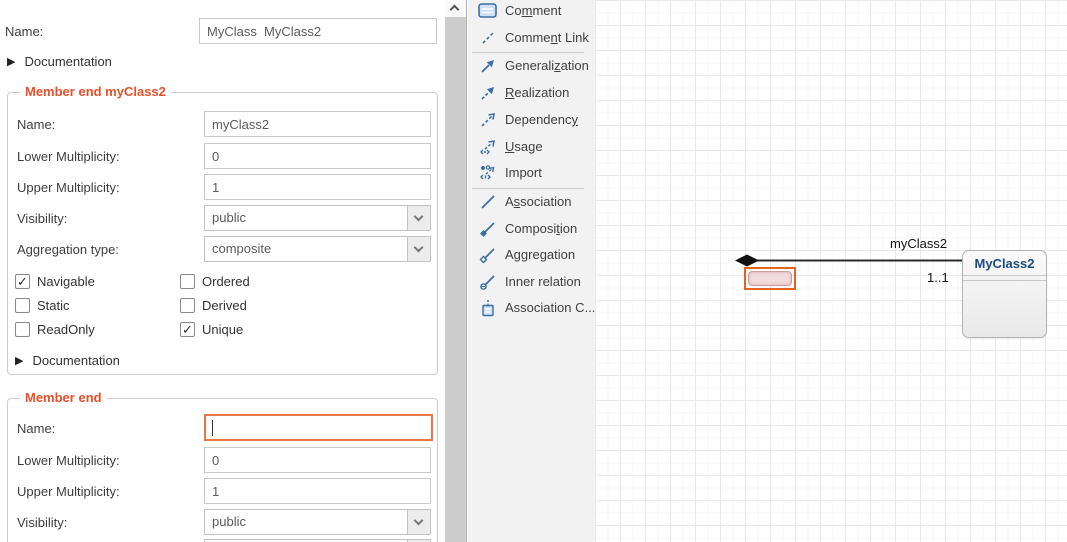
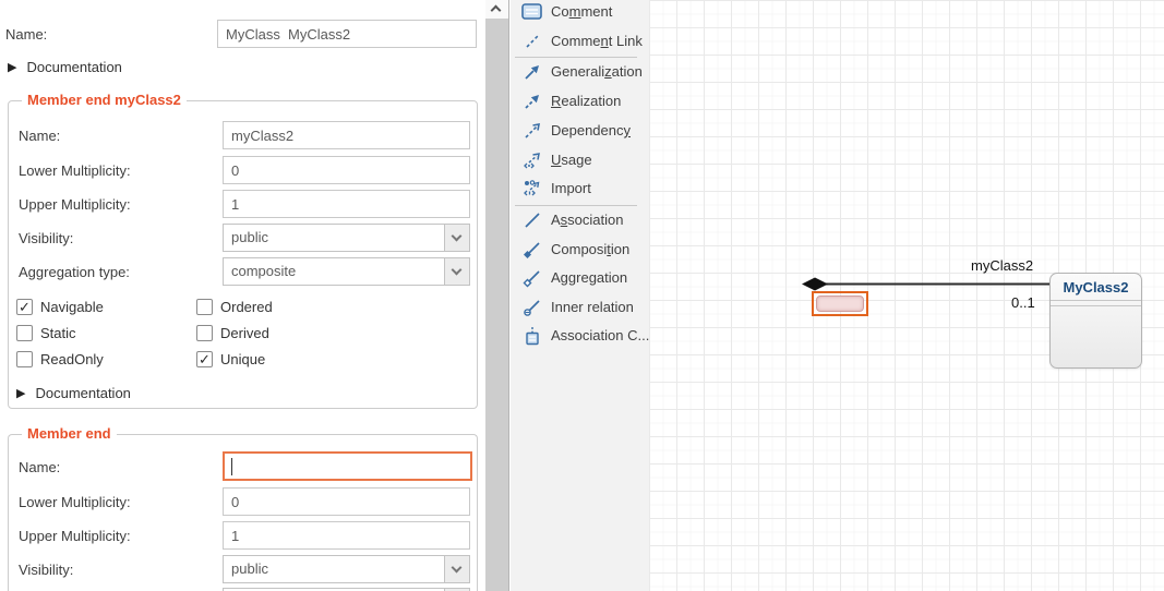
  Name:
  MyClass MyClass2
  ▶
  Documentation
  Member end myClass2
  Name:
  myClass2
  Lower Multiplicity:
  0
  Upper Multiplicity:
  1
  Visibility:
  public
  Aggregation type:
  composite
  ✓
  Navigable
  Ordered
  Static
  Derived
  ReadOnly
  ✓
  Unique
  ▶
  Documentation
  Member end
  Name:
  Lower Multiplicity:
  0
  Upper Multiplicity:
  1
  Visibility:
  public
  Comment
  Comment Link
  Generalization
  Realization
  Dependency
  Usage
  Import
  Association
  Composition
  Aggregation
  Inner relation
  Association C...
  myClass2
- 1..1
+ 0..1
  MyClass2
